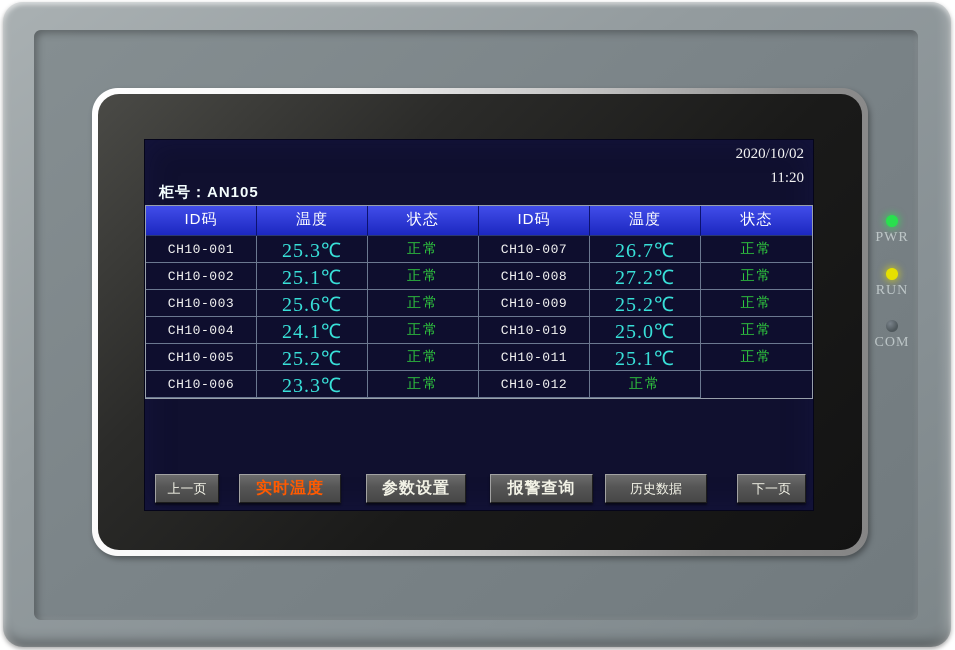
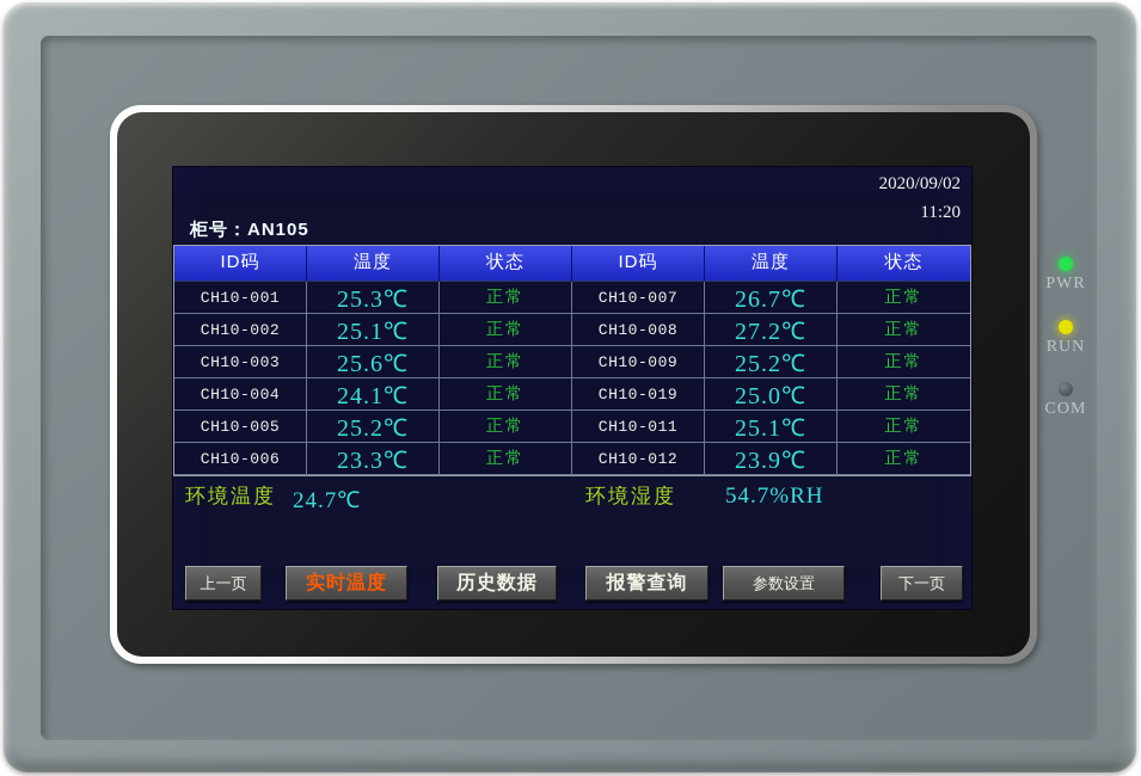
- 2020/10/02
+ 2020/09/02
  11:20
  柜号：AN105
  ID码
  温度
  状态
  ID码
  温度
  状态
  CH10-001
  25.3℃
  正常
  CH10-007
  26.7℃
  正常
  CH10-002
  25.1℃
  正常
  CH10-008
  27.2℃
  正常
  CH10-003
  25.6℃
  正常
  CH10-009
  25.2℃
  正常
  CH10-004
  24.1℃
  正常
  CH10-019
  25.0℃
  正常
  CH10-005
  25.2℃
  正常
  CH10-011
  25.1℃
  正常
  CH10-006
  23.3℃
  正常
  CH10-012
+ 23.9℃
  正常
+ 环境温度
+ 24.7℃
+ 环境湿度
+ 54.7%RH
  上一页
  实时温度
- 参数设置
+ 历史数据
  报警查询
- 历史数据
+ 参数设置
  下一页
  PWR
  RUN
  COM
